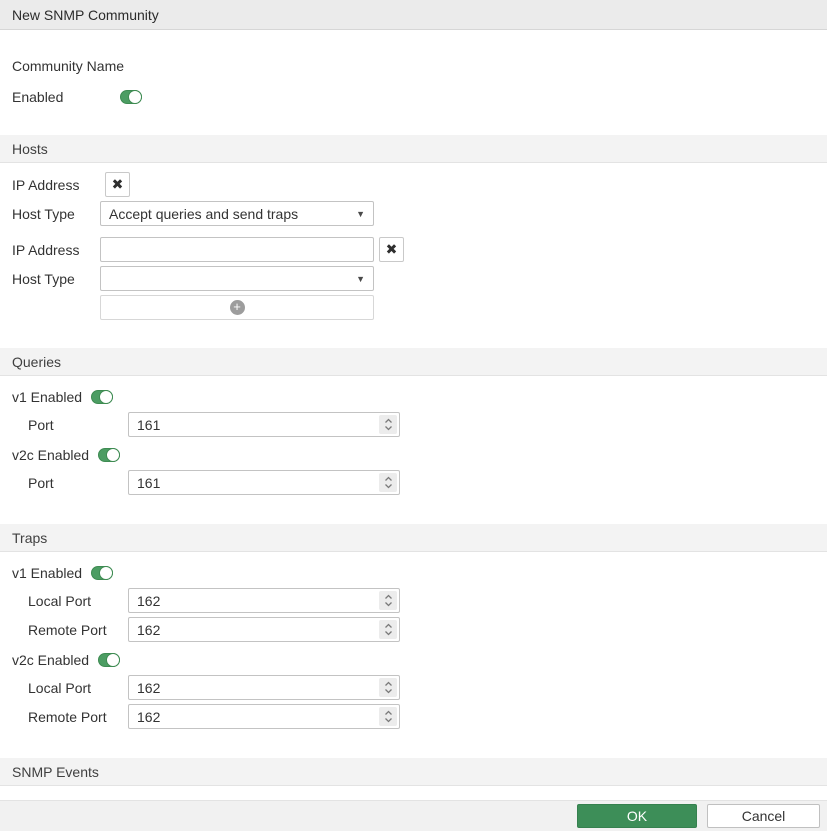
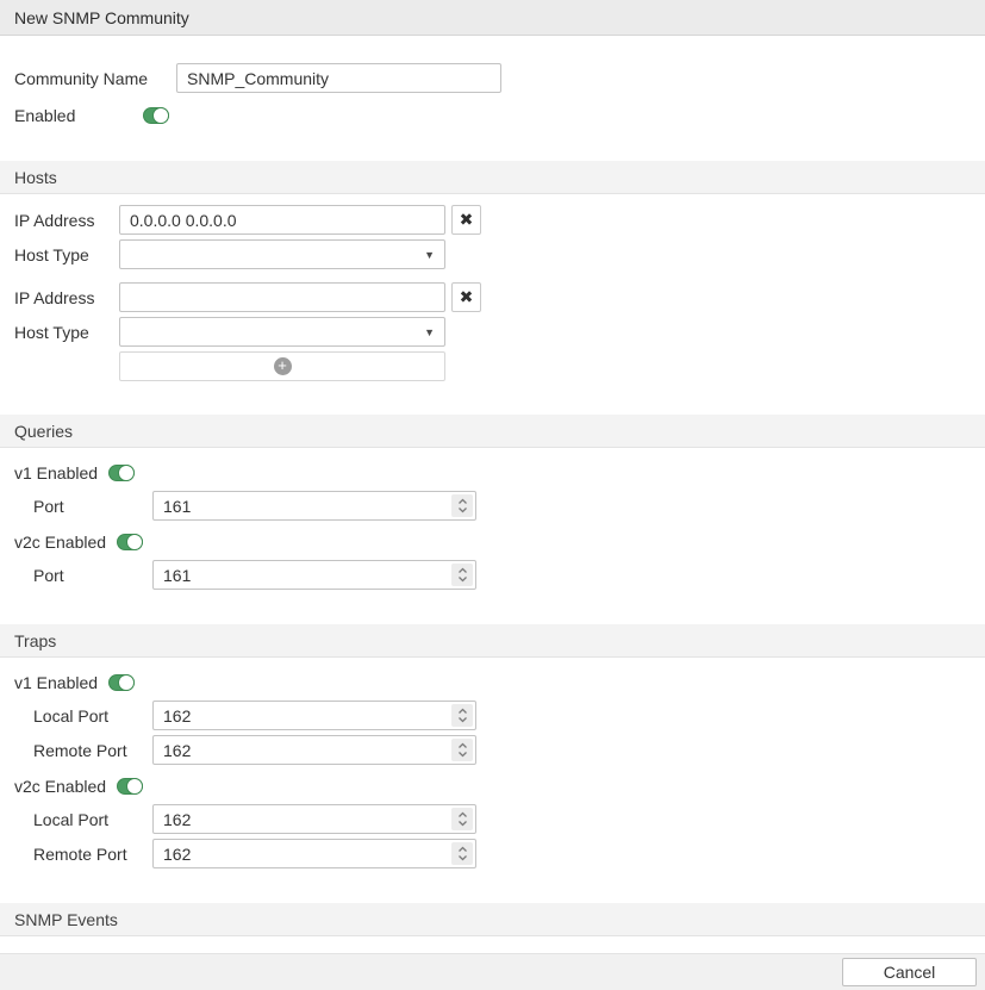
  New SNMP Community
  Community Name
+ SNMP_Community
  Enabled
  Hosts
  IP Address
+ 0.0.0.0 0.0.0.0
  ✖
  Host Type
- Accept queries and send traps
  ▼
  IP Address
  ✖
  Host Type
  ▼
  +
  Queries
  v1 Enabled
  Port
  161
  v2c Enabled
  Port
  161
  Traps
  v1 Enabled
  Local Port
  162
  Remote Port
  162
  v2c Enabled
  Local Port
  162
  Remote Port
  162
  SNMP Events
- OK
  Cancel
